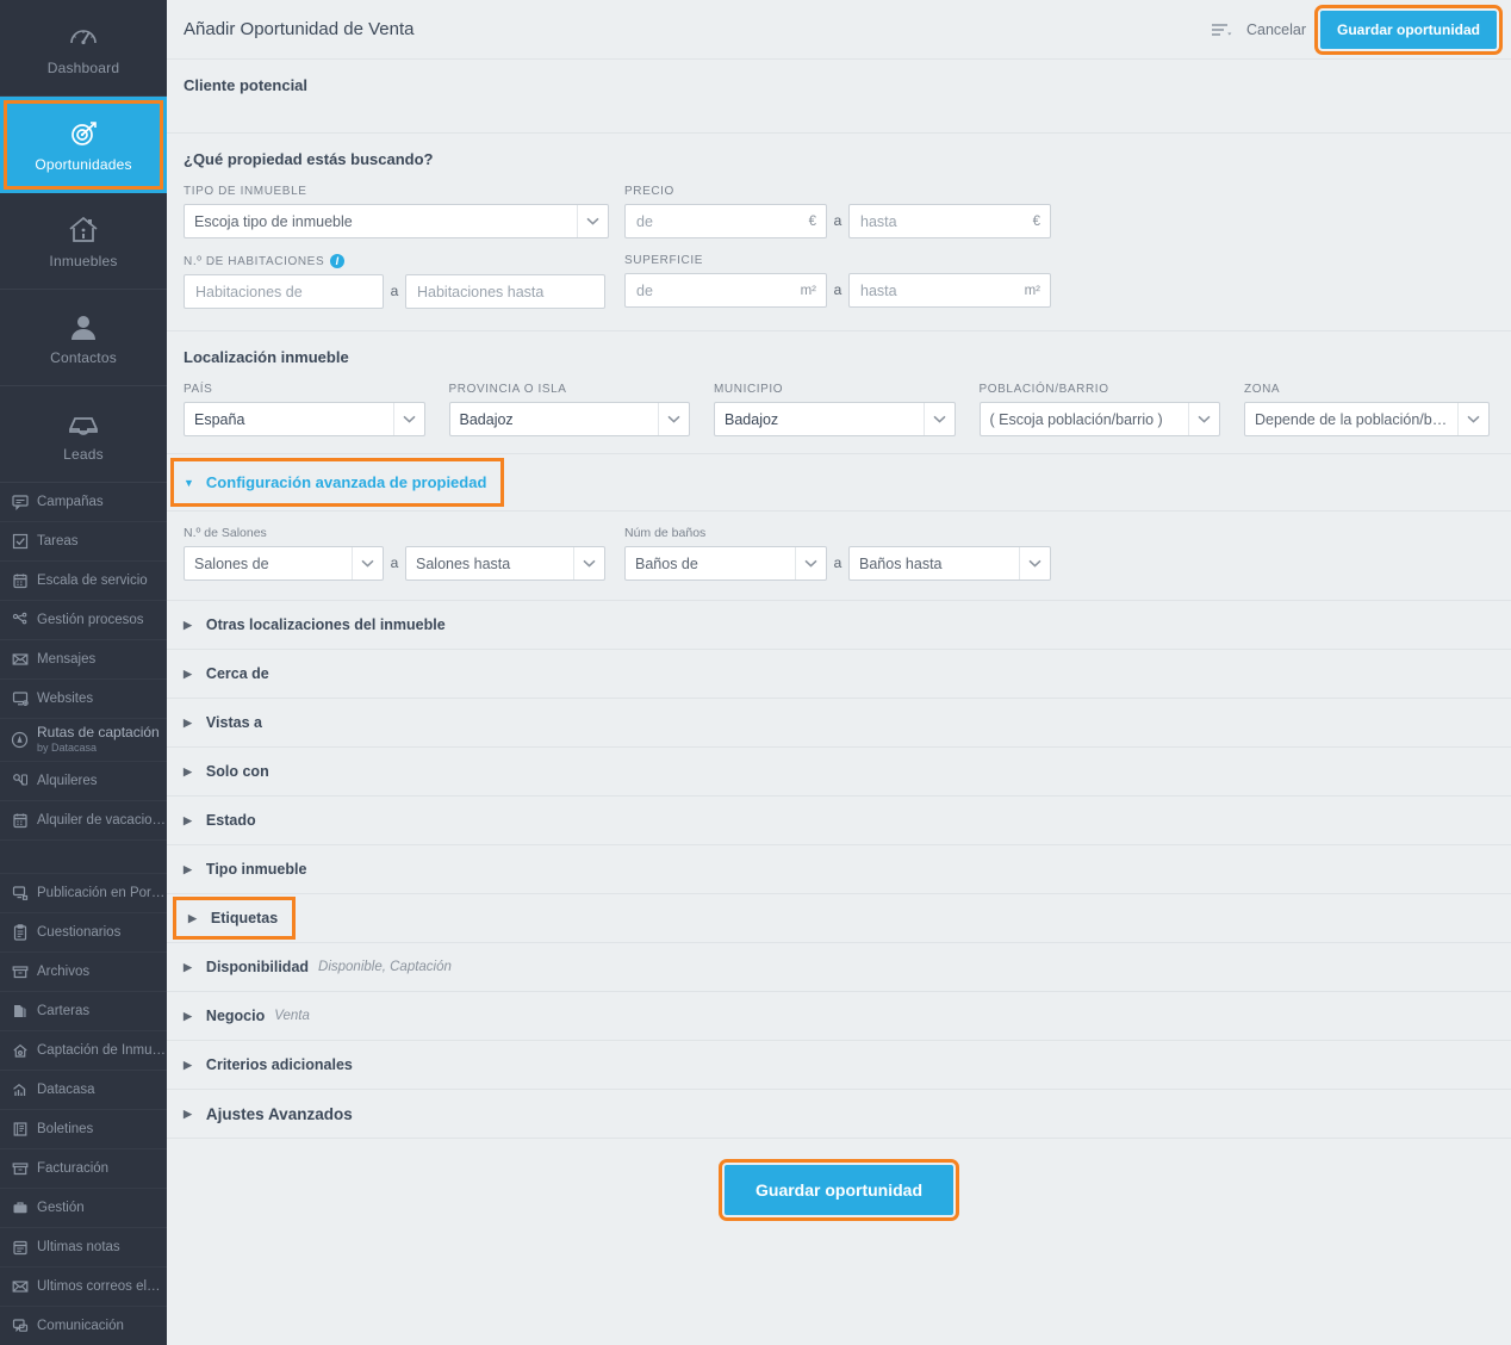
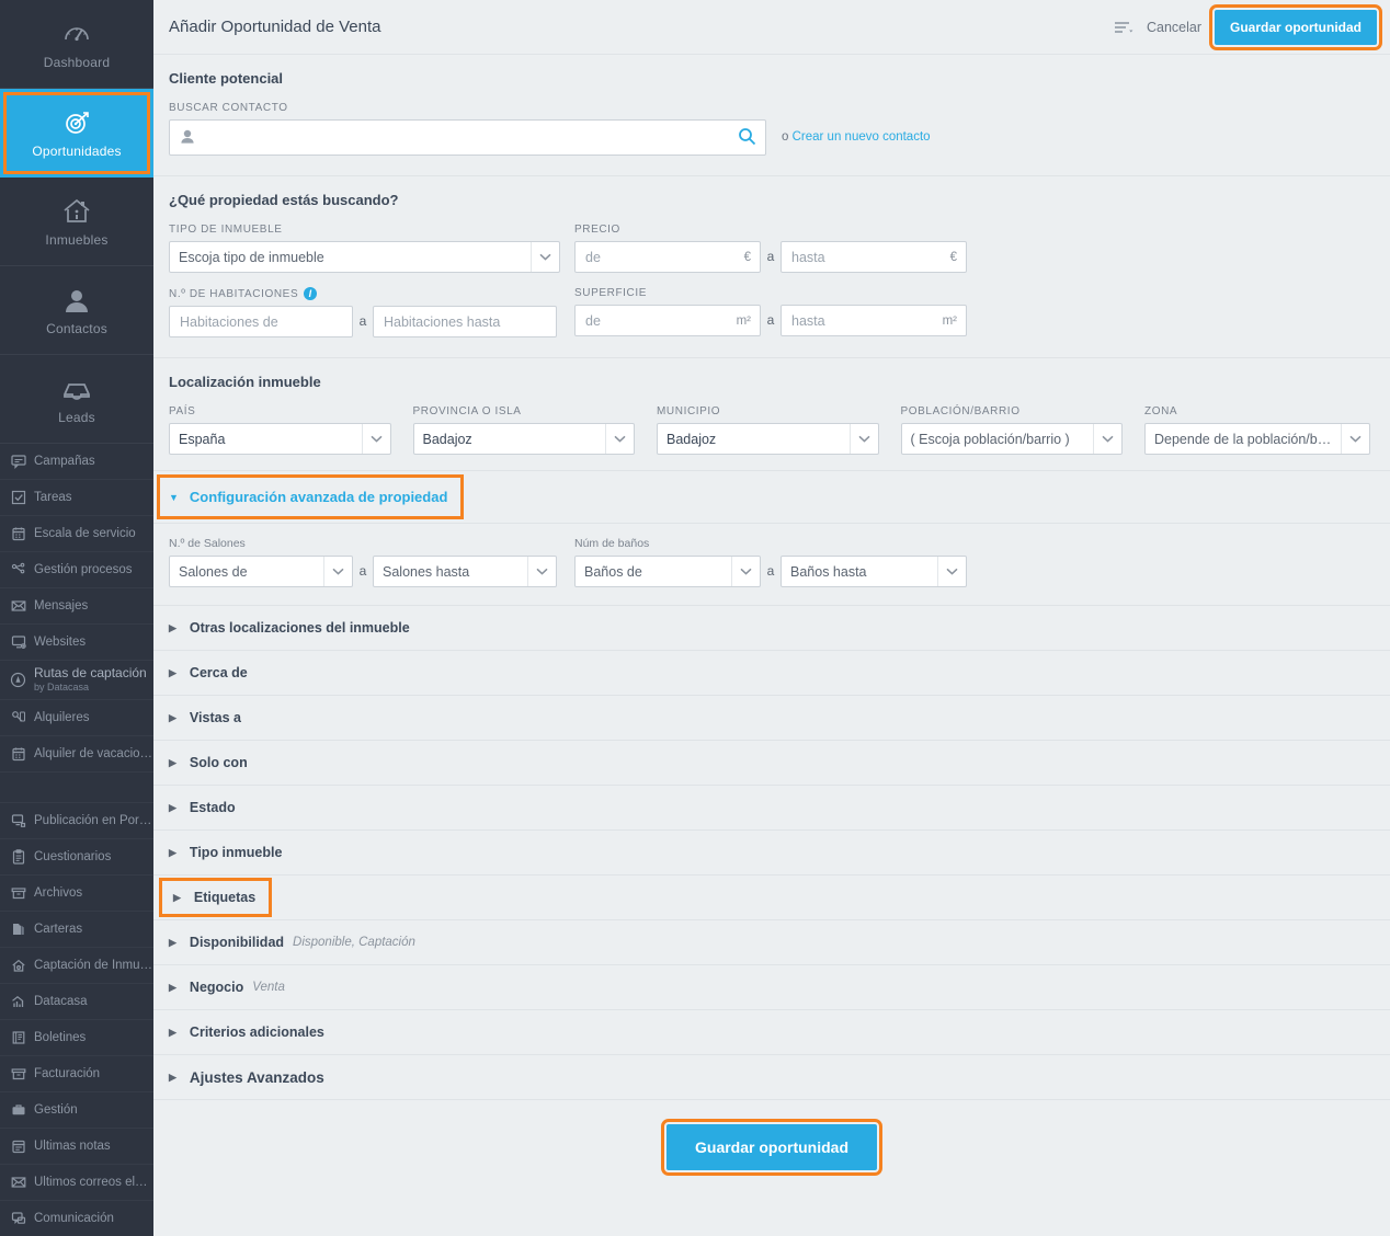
  Dashboard
  Oportunidades
  Inmuebles
  Contactos
  Leads
  Campañas
  Tareas
  Escala de servicio
  Gestión procesos
  Mensajes
  Websites
  Rutas de captación
  by Datacasa
  Alquileres
  Alquiler de vacacione
  Publicación en Portal
  Cuestionarios
  Archivos
  Carteras
  Captación de Inmueb
  Datacasa
  Boletines
  Facturación
  Gestión
  Últimas notas
  Últimos correos elect
  Comunicación
  Añadir Oportunidad de Venta
  Cancelar
  Guardar oportunidad
  Cliente potencial
+ BUSCAR CONTACTO
+ o Crear un nuevo contacto
  ¿Qué propiedad estás buscando?
  TIPO DE INMUEBLE
  Escoja tipo de inmueble
  PRECIO
  de
  €
  a
  hasta
  €
  N.º DE HABITACIONES
  I
  Habitaciones de
  a
  Habitaciones hasta
  SUPERFICIE
  de
  m²
  a
  hasta
  m²
  Localización inmueble
  PAÍS
  España
  PROVINCIA O ISLA
  Badajoz
  MUNICIPIO
  Badajoz
  POBLACIÓN/BARRIO
  ( Escoja población/barrio )
  ZONA
  Depende de la población/barri
  ▼
  Configuración avanzada de propiedad
  N.º de Salones
  Salones de
  a
  Salones hasta
  Núm de baños
  Baños de
  a
  Baños hasta
  ▶
  Otras localizaciones del inmueble
  ▶
  Cerca de
  ▶
  Vistas a
  ▶
  Solo con
  ▶
  Estado
  ▶
  Tipo inmueble
  ▶
  Etiquetas
  ▶
  Disponibilidad
  Disponible, Captación
  ▶
  Negocio
  Venta
  ▶
  Criterios adicionales
  ▶
  Ajustes Avanzados
  Guardar oportunidad
